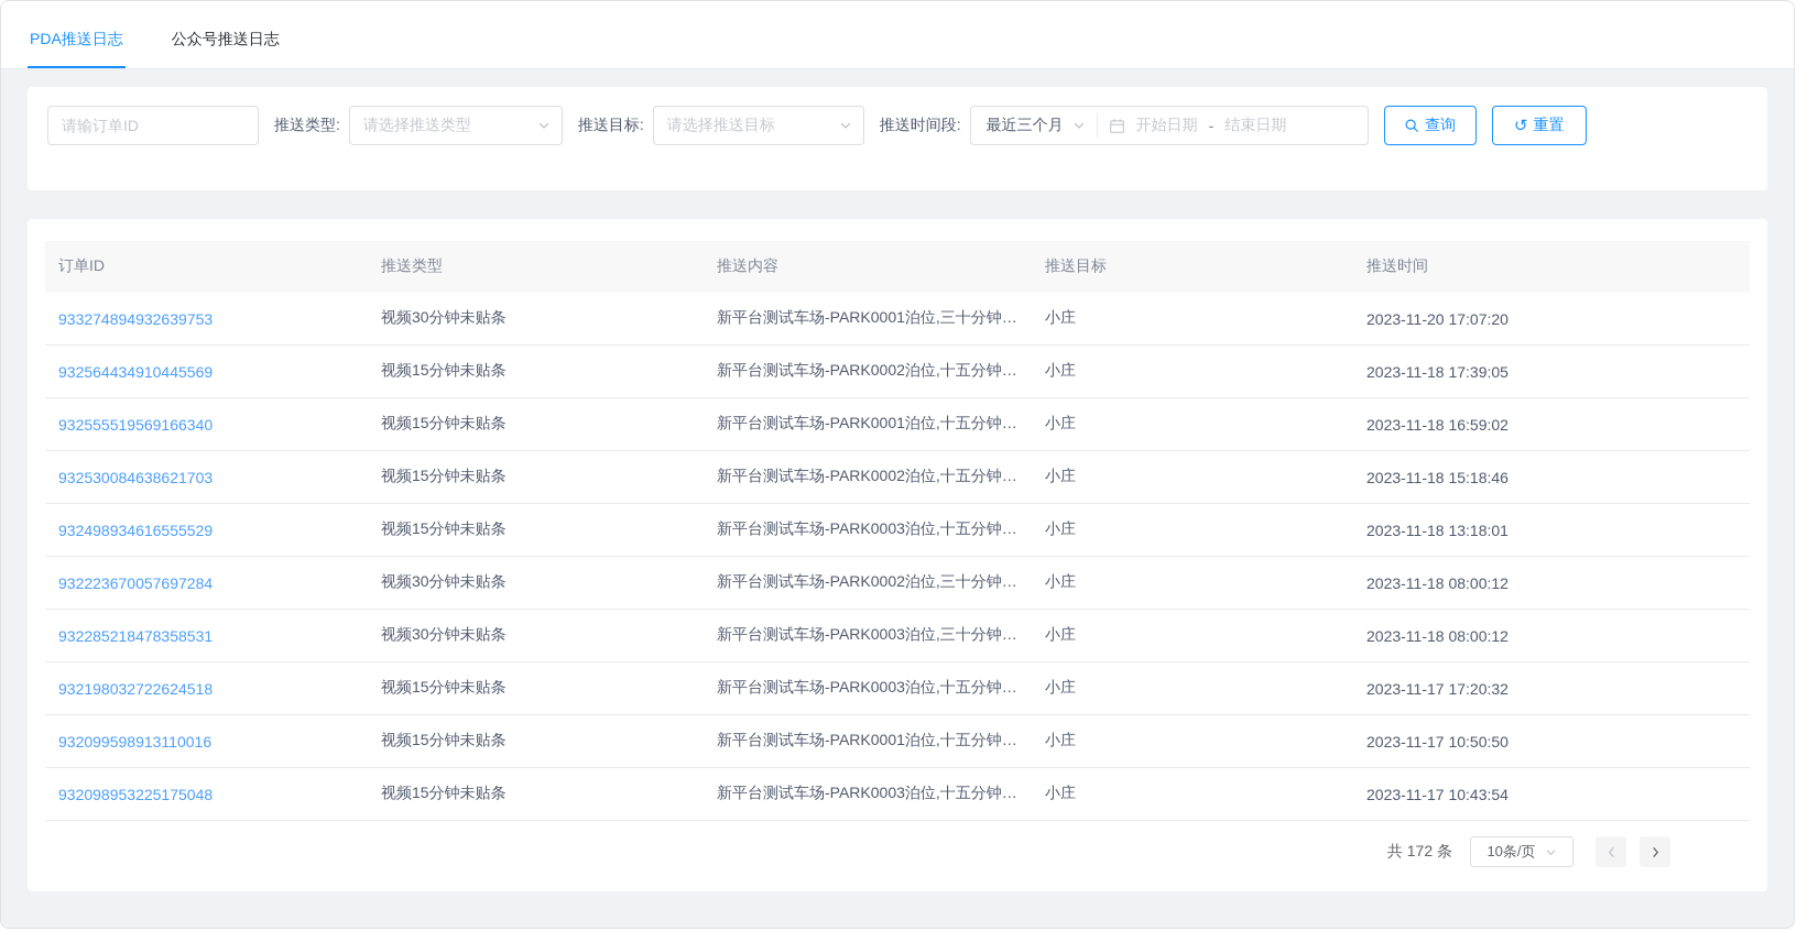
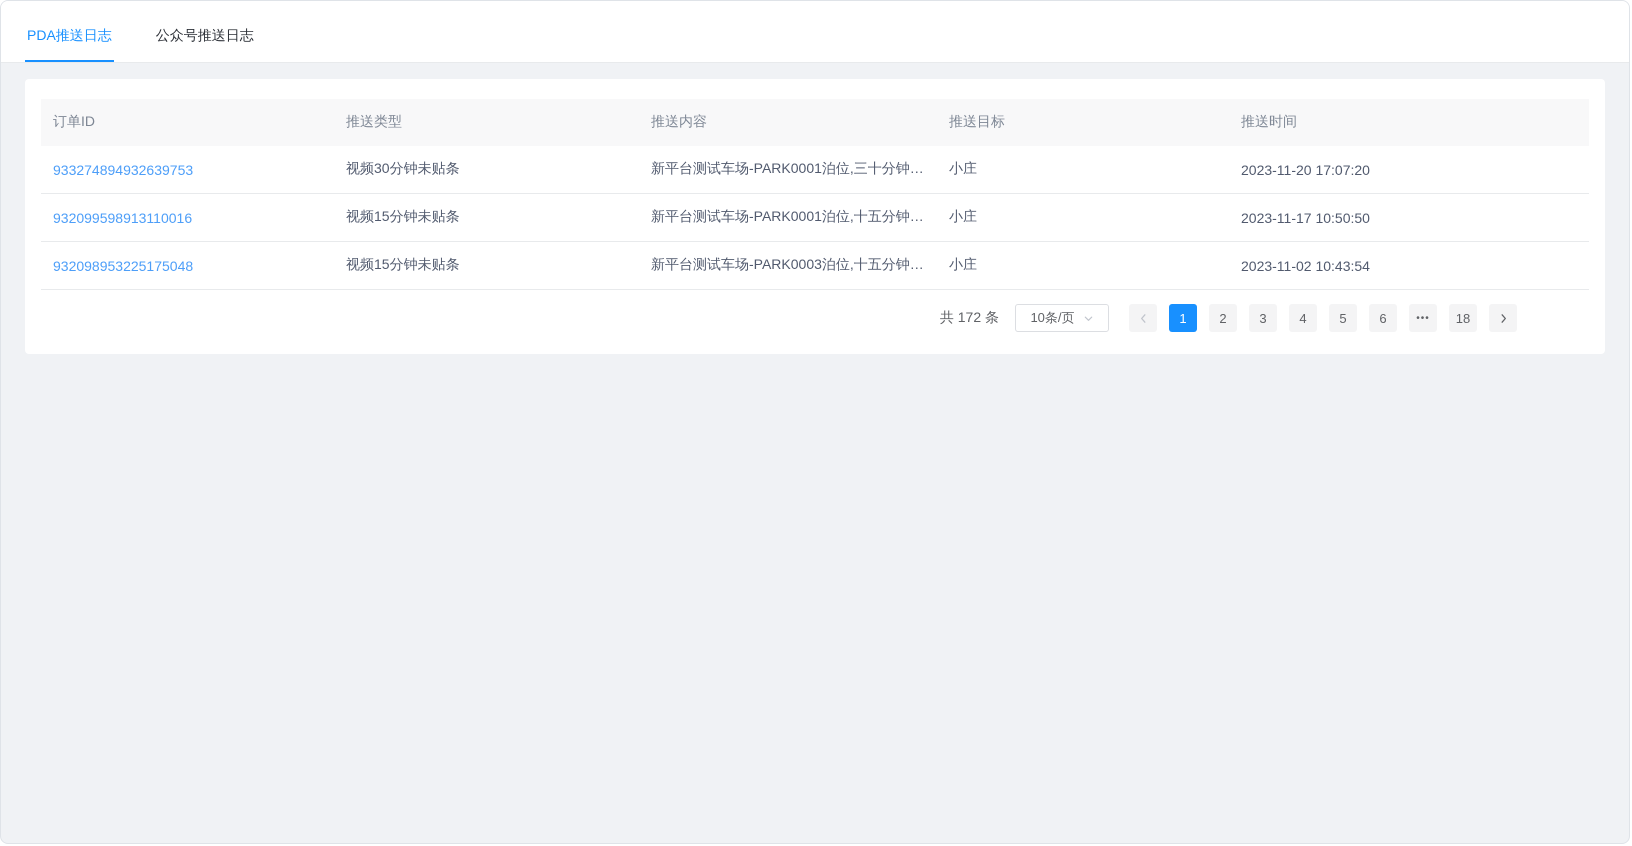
  PDA推送日志
  公众号推送日志
- 请输订单ID
- 推送类型:
- 请选择推送类型
- 推送目标:
- 请选择推送目标
- 推送时间段:
- 最近三个月
- 开始日期
- -
- 结束日期
- 查询
- ↺
- 重置
  订单ID	推送类型	推送内容	推送目标	推送时间
  933274894932639753	视频30分钟未贴条	新平台测试车场-PARK0001泊位,三十分钟未...	小庄	2023-11-20 17:07:20
- 932564434910445569	视频15分钟未贴条	新平台测试车场-PARK0002泊位,十五分钟未...	小庄	2023-11-18 17:39:05
- 932555519569166340	视频15分钟未贴条	新平台测试车场-PARK0001泊位,十五分钟未...	小庄	2023-11-18 16:59:02
- 932530084638621703	视频15分钟未贴条	新平台测试车场-PARK0002泊位,十五分钟未...	小庄	2023-11-18 15:18:46
- 932498934616555529	视频15分钟未贴条	新平台测试车场-PARK0003泊位,十五分钟未...	小庄	2023-11-18 13:18:01
- 932223670057697284	视频30分钟未贴条	新平台测试车场-PARK0002泊位,三十分钟未...	小庄	2023-11-18 08:00:12
- 932285218478358531	视频30分钟未贴条	新平台测试车场-PARK0003泊位,三十分钟未...	小庄	2023-11-18 08:00:12
- 932198032722624518	视频15分钟未贴条	新平台测试车场-PARK0003泊位,十五分钟未...	小庄	2023-11-17 17:20:32
  932099598913110016	视频15分钟未贴条	新平台测试车场-PARK0001泊位,十五分钟未...	小庄	2023-11-17 10:50:50
- 932098953225175048	视频15分钟未贴条	新平台测试车场-PARK0003泊位,十五分钟未...	小庄	2023-11-17 10:43:54
+ 932098953225175048	视频15分钟未贴条	新平台测试车场-PARK0003泊位,十五分钟未...	小庄	2023-11-02 10:43:54
  共 172 条
  10条/页
+ 1
+ 2
+ 3
+ 4
+ 5
+ 6
+ •••
+ 18
